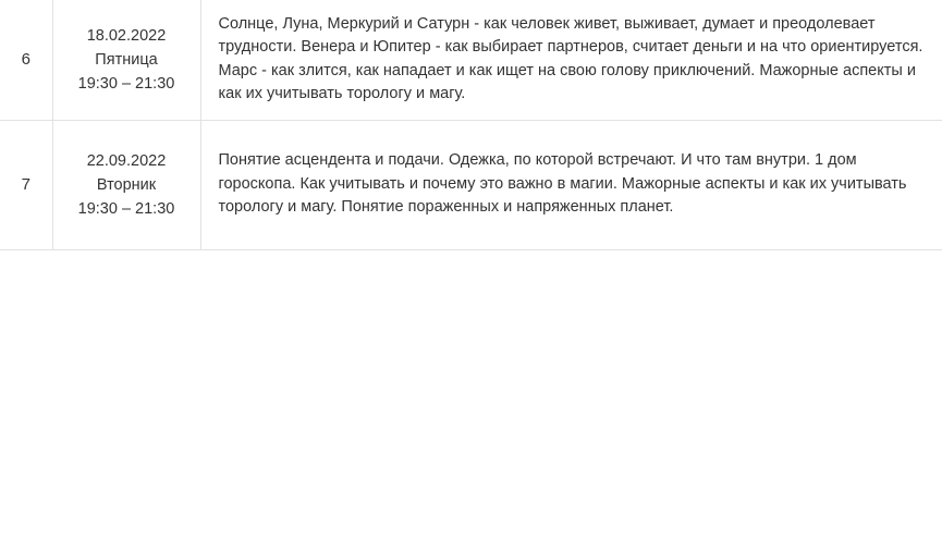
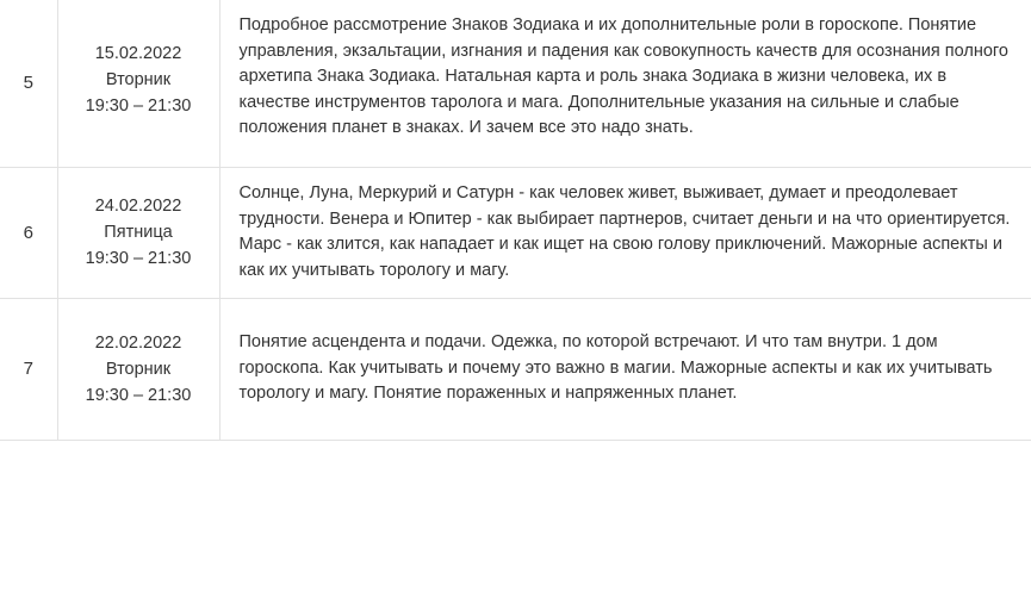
+ 5	15.02.2022 Вторник 19:30 – 21:30	Подробное рассмотрение Знаков Зодиака и их дополнительные роли в гороскопе. Понятие управления, экзальтации, изгнания и падения как совокупность качеств для осознания полного архетипа Знака Зодиака. Натальная карта и роль знака Зодиака в жизни человека, их в качестве инструментов таролога и мага. Дополнительные указания на сильные и слабые положения планет в знаках. И зачем все это надо знать.
- 6	18.02.2022 Пятница 19:30 – 21:30	Солнце, Луна, Меркурий и Сатурн - как человек живет, выживает, думает и преодолевает трудности. Венера и Юпитер - как выбирает партнеров, считает деньги и на что ориентируется. Марс - как злится, как нападает и как ищет на свою голову приключений. Мажорные аспекты и как их учитывать торологу и магу.
+ 6	24.02.2022 Пятница 19:30 – 21:30	Солнце, Луна, Меркурий и Сатурн - как человек живет, выживает, думает и преодолевает трудности. Венера и Юпитер - как выбирает партнеров, считает деньги и на что ориентируется. Марс - как злится, как нападает и как ищет на свою голову приключений. Мажорные аспекты и как их учитывать торологу и магу.
- 7	22.09.2022 Вторник 19:30 – 21:30	Понятие асцендента и подачи. Одежка, по которой встречают. И что там внутри. 1 дом гороскопа. Как учитывать и почему это важно в магии. Мажорные аспекты и как их учитывать торологу и магу. Понятие пораженных и напряженных планет.
+ 7	22.02.2022 Вторник 19:30 – 21:30	Понятие асцендента и подачи. Одежка, по которой встречают. И что там внутри. 1 дом гороскопа. Как учитывать и почему это важно в магии. Мажорные аспекты и как их учитывать торологу и магу. Понятие пораженных и напряженных планет.
